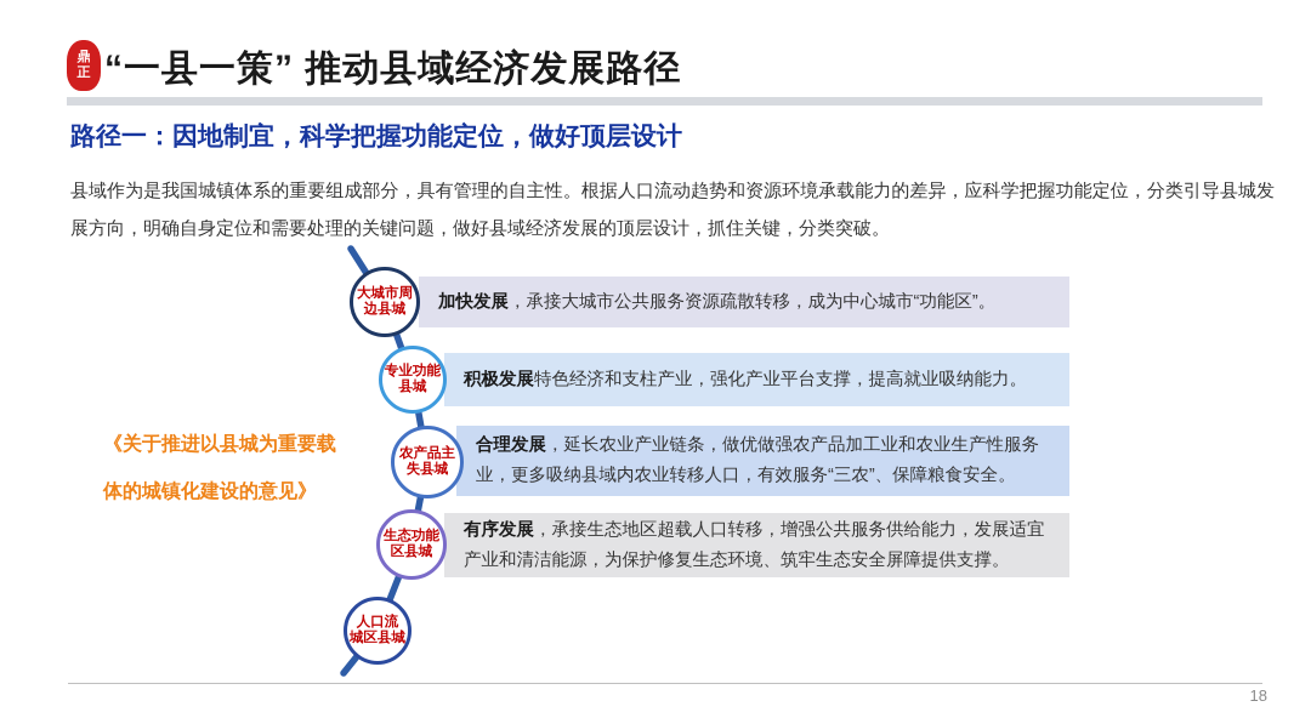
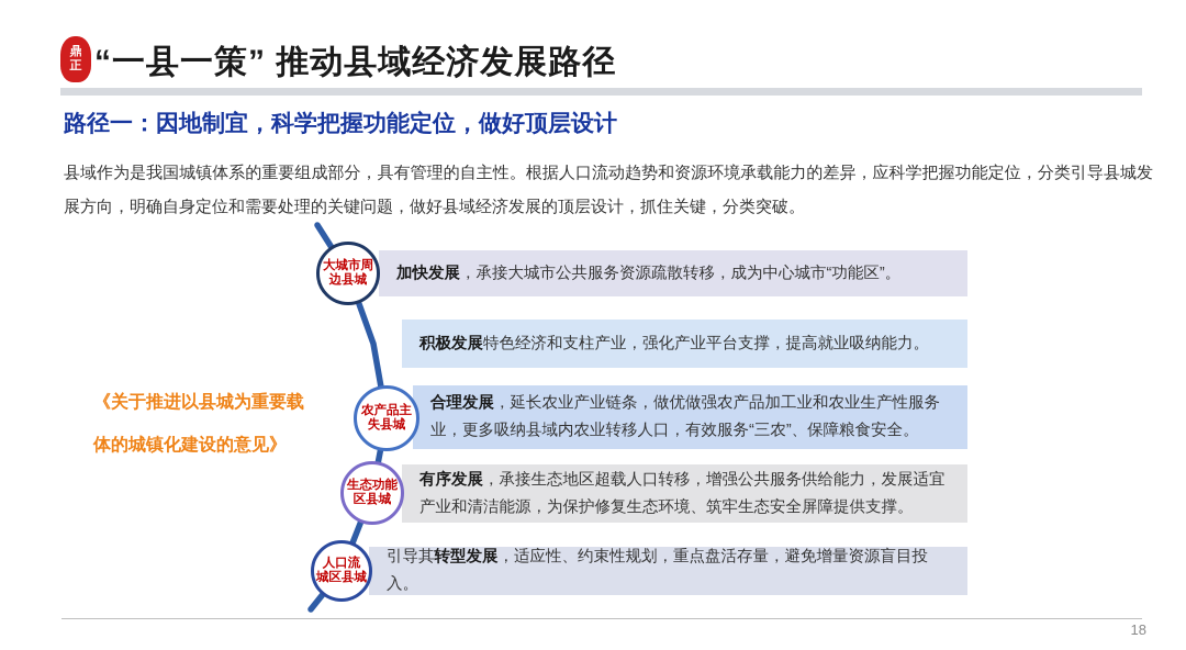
  鼎
  正
  “一县一策” 推动县域经济发展路径
  路径一：因地制宜，科学把握功能定位，做好顶层设计
  县域作为是我国城镇体系的重要组成部分，具有管理的自主性。根据人口流动趋势和资源环境承载能力的差异，应科学把握功能定位，分类引导县城发展方向，明确自身定位和需要处理的关键问题，做好县域经济发展的顶层设计，抓住关键，分类突破。
  《关于推进以县城为重要载体的城镇化建设的意见》
  加快发展，承接大城市公共服务资源疏散转移，成为中心城市“功能区”。
  大城市周
  边县城
  积极发展特色经济和支柱产业，强化产业平台支撑，提高就业吸纳能力。
- 专业功能
- 县城
  合理发展，延长农业产业链条，做优做强农产品加工业和农业生产性服务业，更多吸纳县域内农业转移人口，有效服务“三农”、保障粮食安全。
  农产品主
  失县城
  有序发展，承接生态地区超载人口转移，增强公共服务供给能力，发展适宜产业和清洁能源，为保护修复生态环境、筑牢生态安全屏障提供支撑。
  生态功能
  区县城
+ 引导其转型发展，适应性、约束性规划，重点盘活存量，避免增量资源盲目投入。
  人口流
  城区县城
  18
